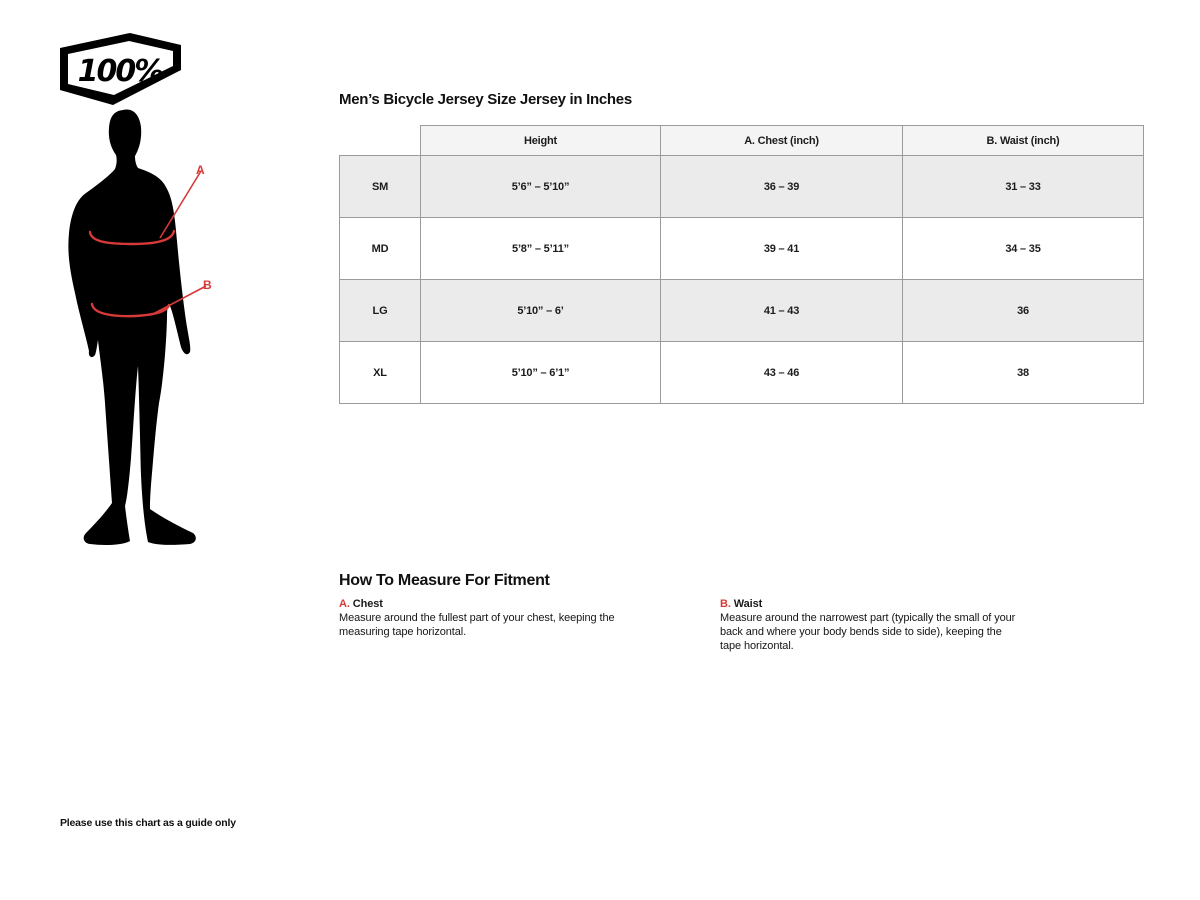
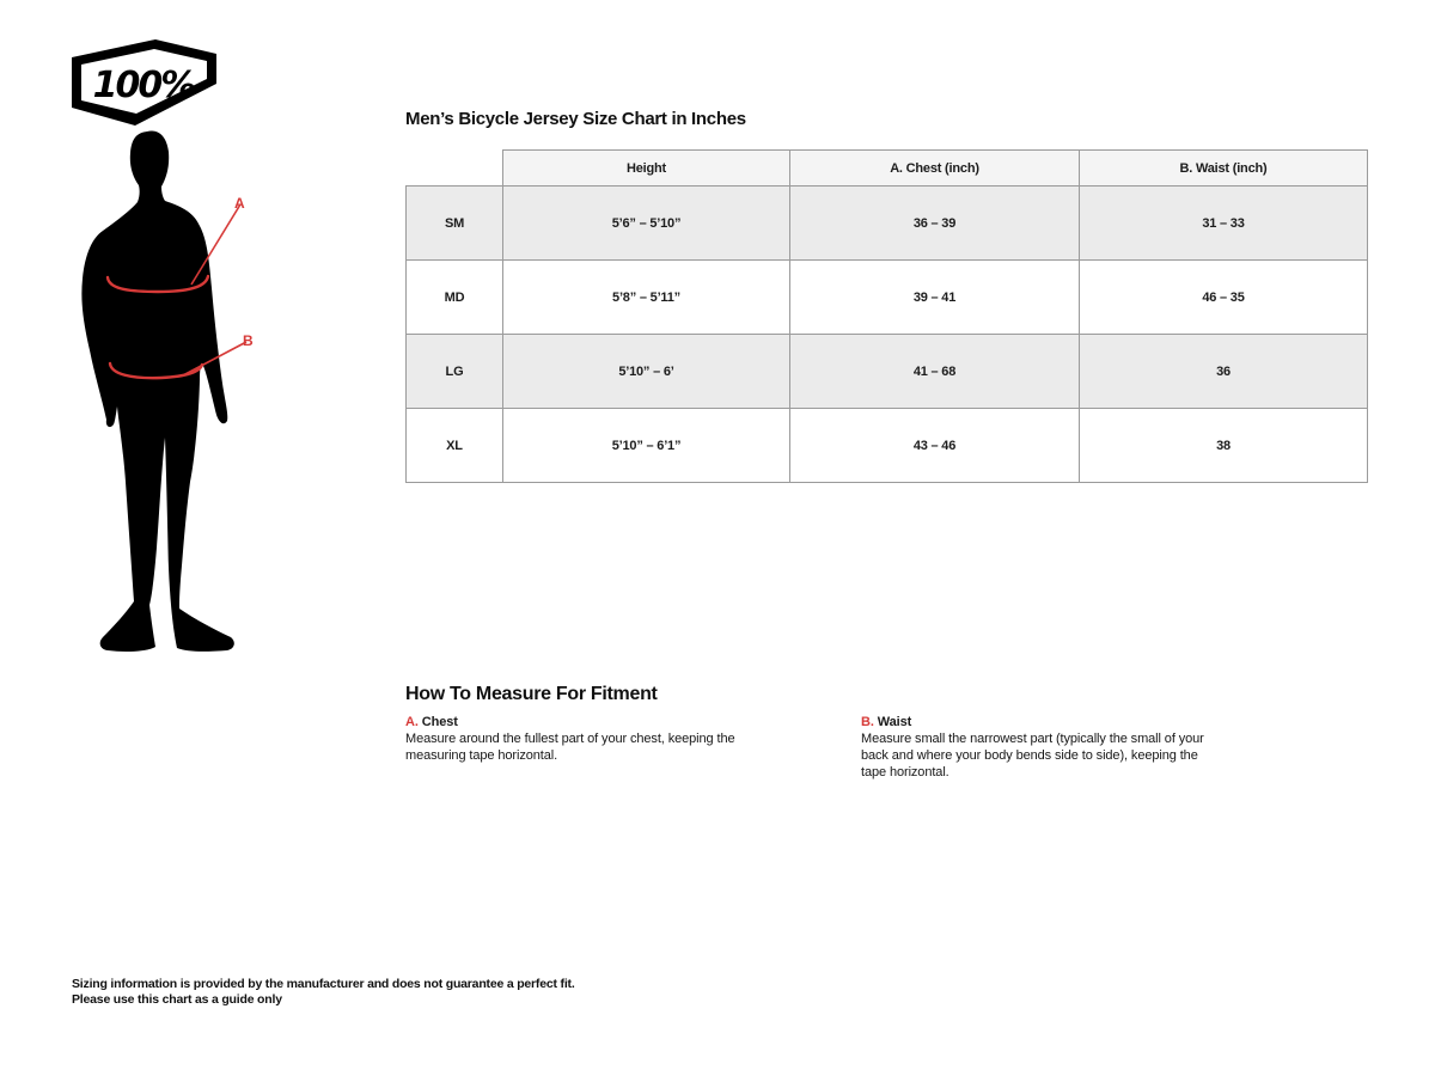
  100%
  A
  B
- Men’s Bicycle Jersey Size Jersey in Inches
+ Men’s Bicycle Jersey Size Chart in Inches
  	Height	A. Chest (inch)	B. Waist (inch)
  SM	5’6” – 5’10”	36 – 39	31 – 33
- MD	5’8” – 5’11”	39 – 41	34 – 35
+ MD	5’8” – 5’11”	39 – 41	46 – 35
- LG	5’10” – 6’	41 – 43	36
+ LG	5’10” – 6’	41 – 68	36
  XL	5’10” – 6’1”	43 – 46	38
  How To Measure For Fitment
  A. Chest
  Measure around the fullest part of your chest, keeping the measuring tape horizontal.
  B. Waist
- Measure around the narrowest part (typically the small of your back and where your body bends side to side), keeping the tape horizontal.
+ Measure small the narrowest part (typically the small of your back and where your body bends side to side), keeping the tape horizontal.
+ Sizing information is provided by the manufacturer and does not guarantee a perfect fit.
  Please use this chart as a guide only
